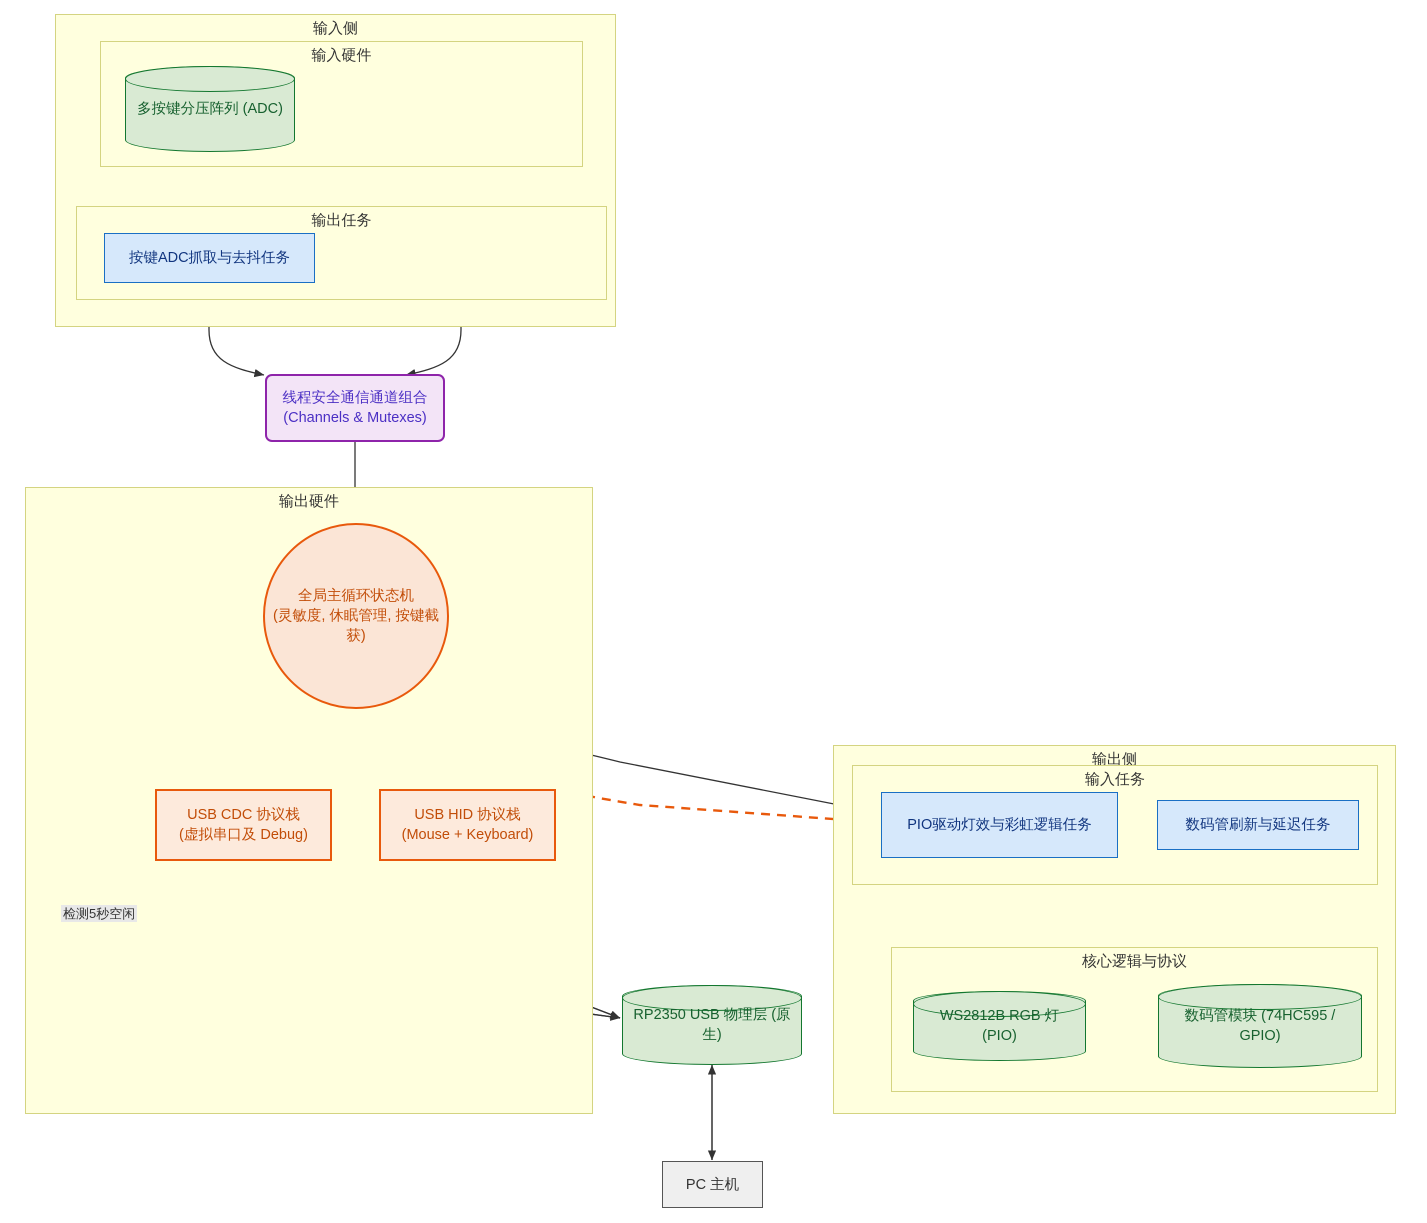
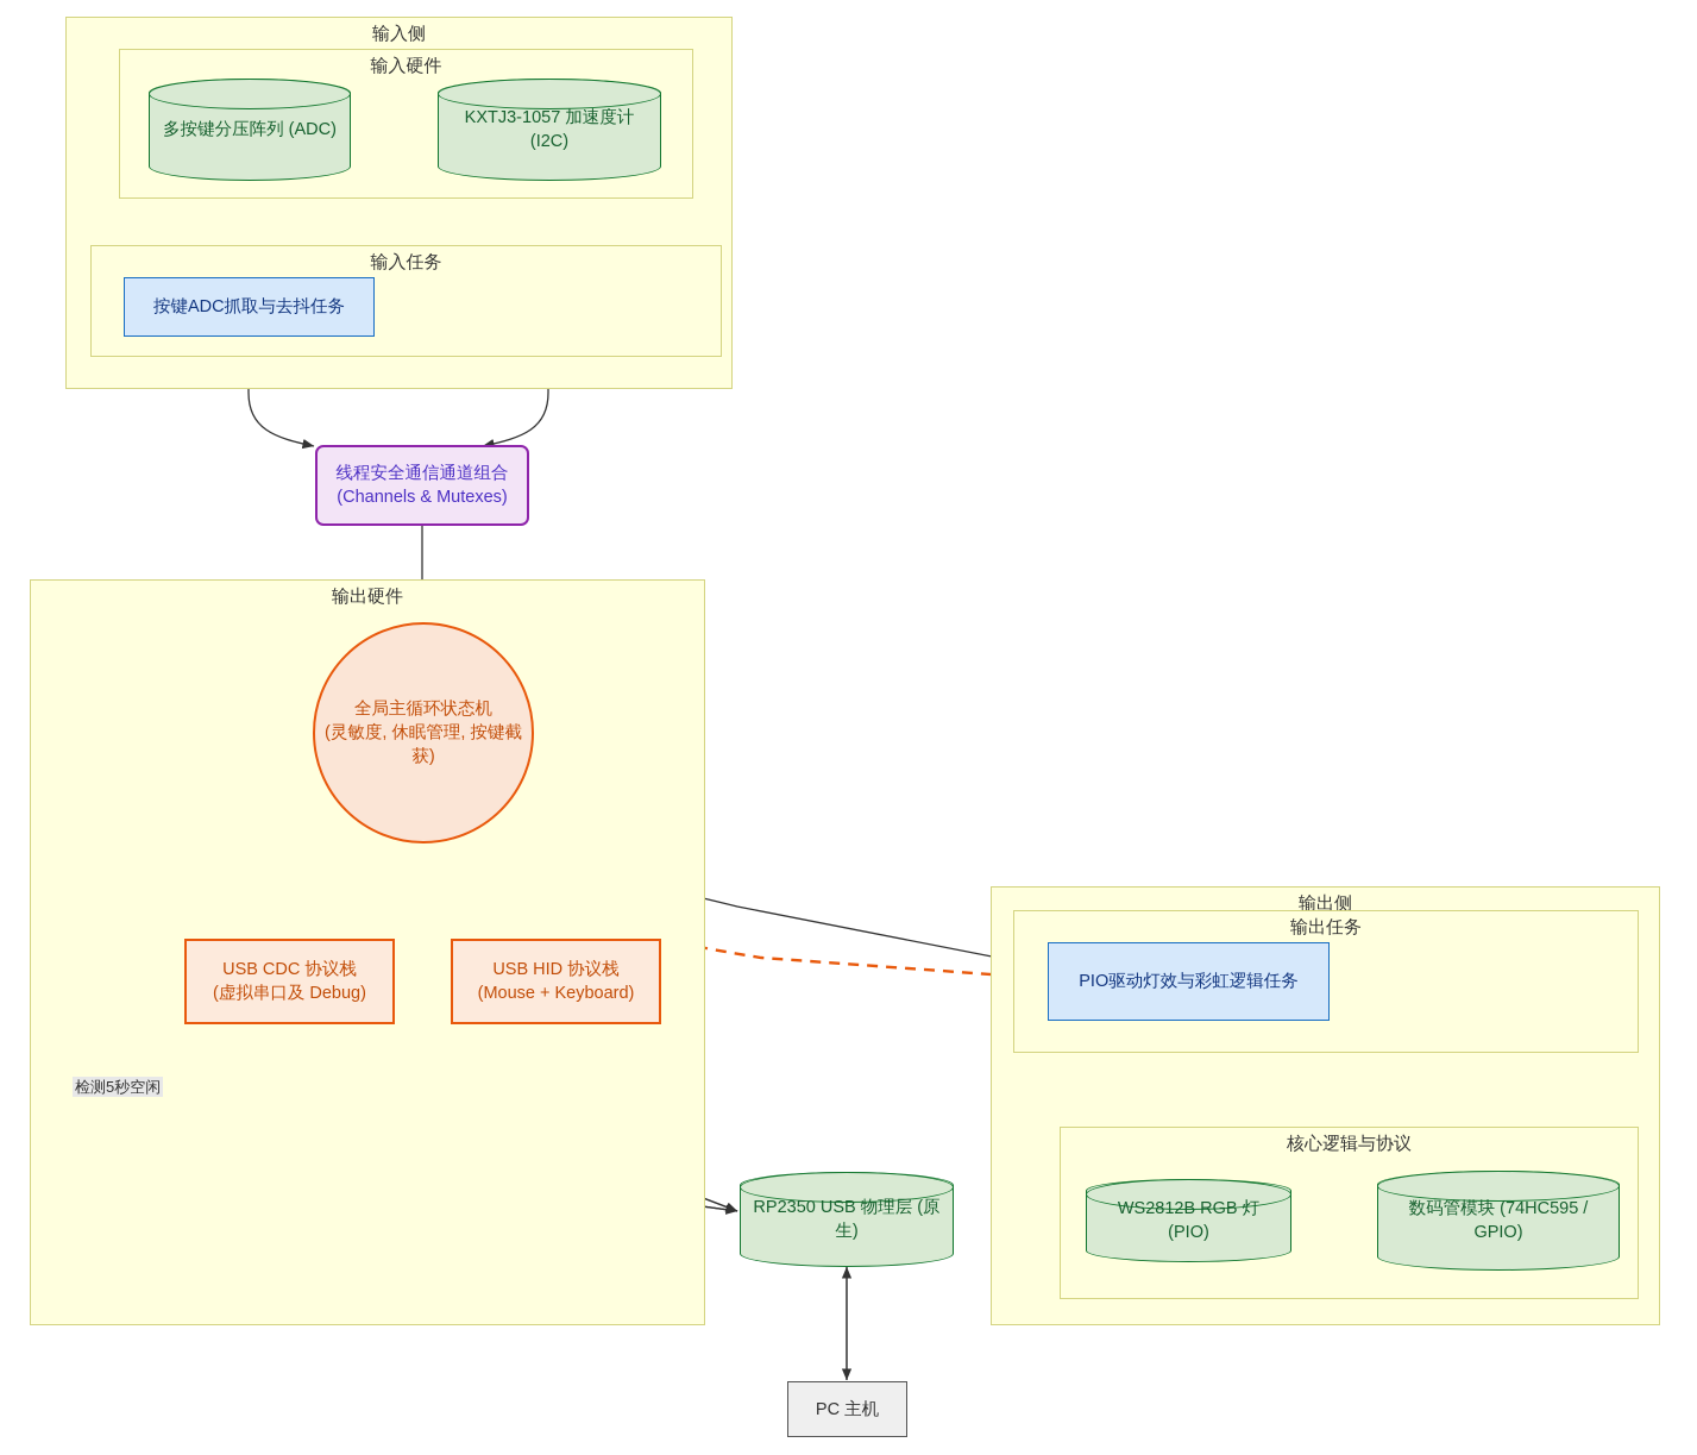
  输入侧
  输入硬件
- 输出任务
+ 输入任务
  输出硬件
  输出侧
- 输入任务
+ 输出任务
  核心逻辑与协议
  多按键分压阵列 (ADC)
+ KXTJ3-1057 加速度计 (I2C)
  按键ADC抓取与去抖任务
  线程安全通信通道组合
  (Channels & Mutexes)
  全局主循环状态机
  (灵敏度, 休眠管理, 按键截
  获)
  USB CDC 协议栈
  (虚拟串口及 Debug)
  USB HID 协议栈
  (Mouse + Keyboard)
  PIO驱动灯效与彩虹逻辑任务
- 数码管刷新与延迟任务
  WS2812B RGB 灯 (PIO)
  数码管模块 (74HC595 / GPIO)
  RP2350 USB 物理层 (原生)
  PC 主机
  检测5秒空闲
